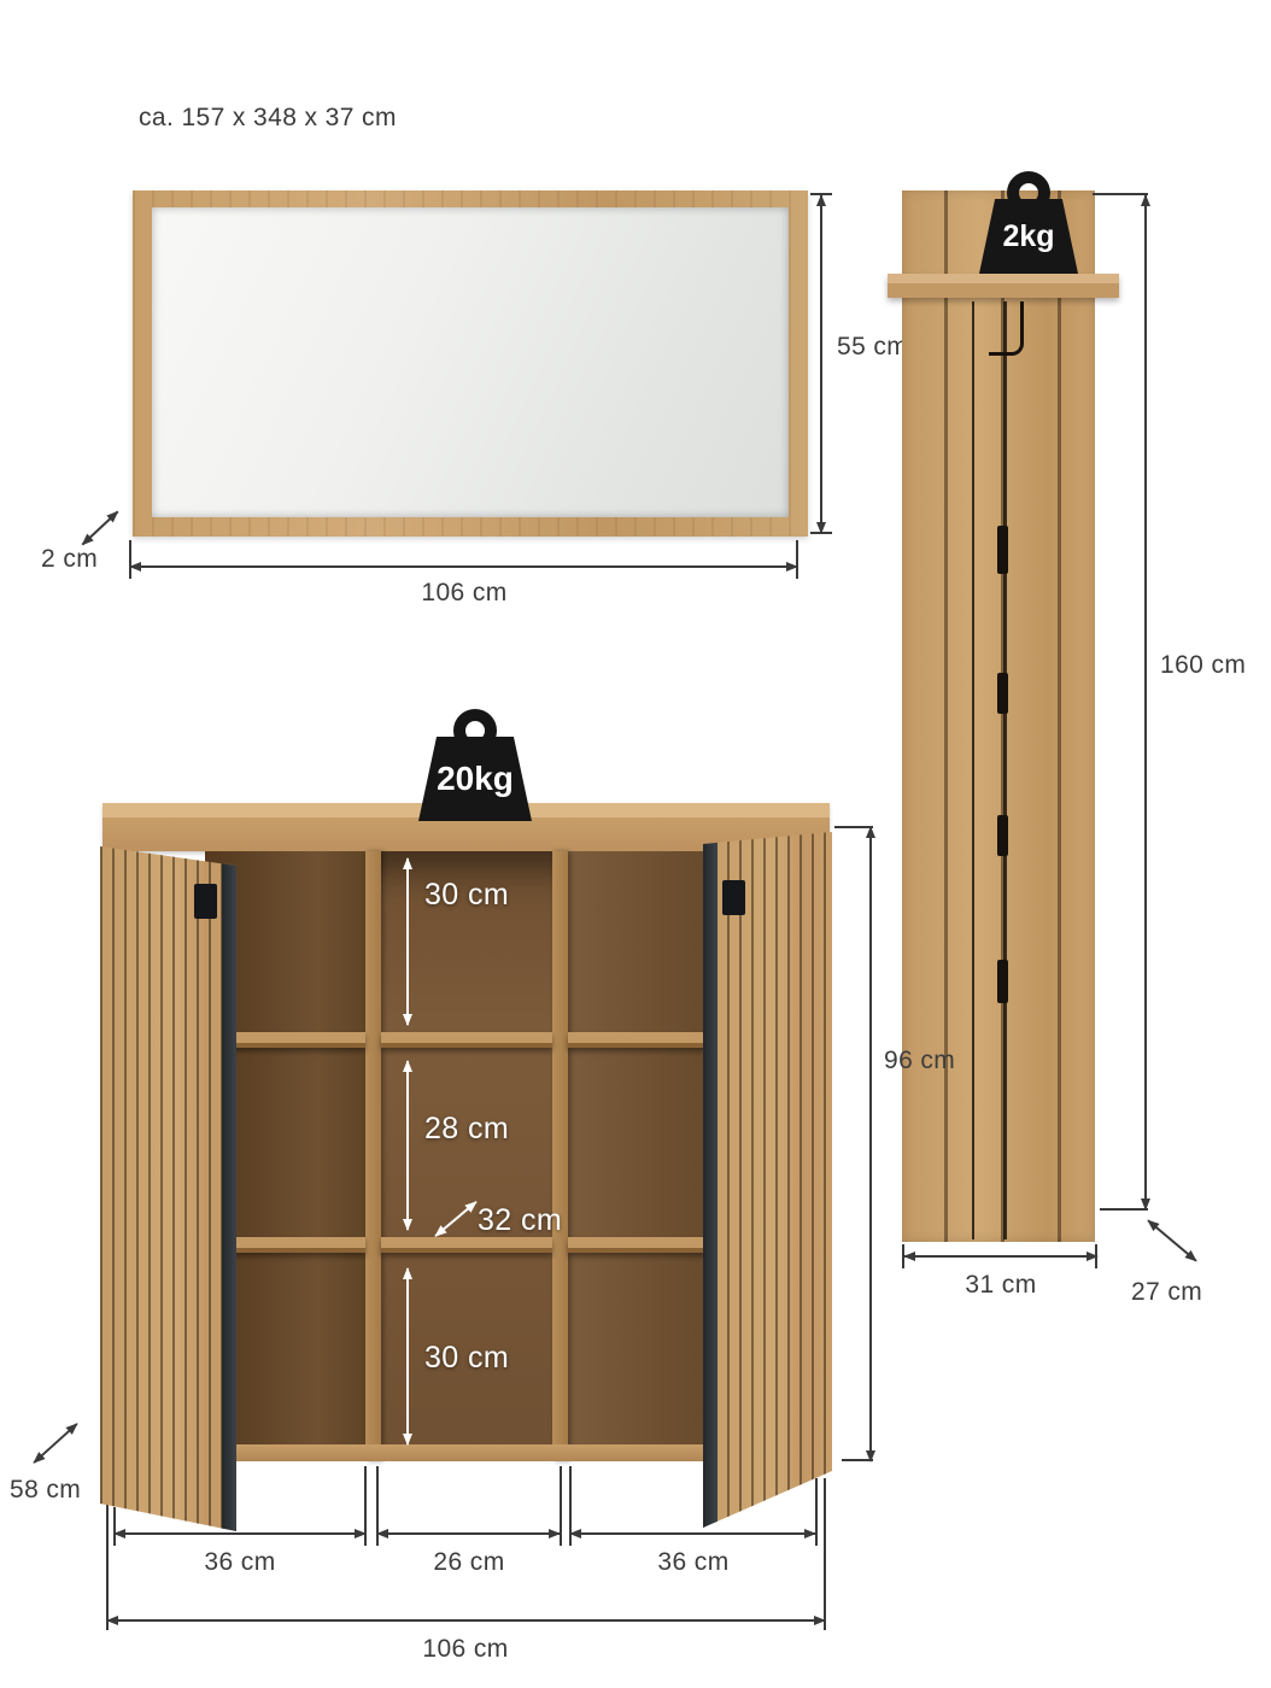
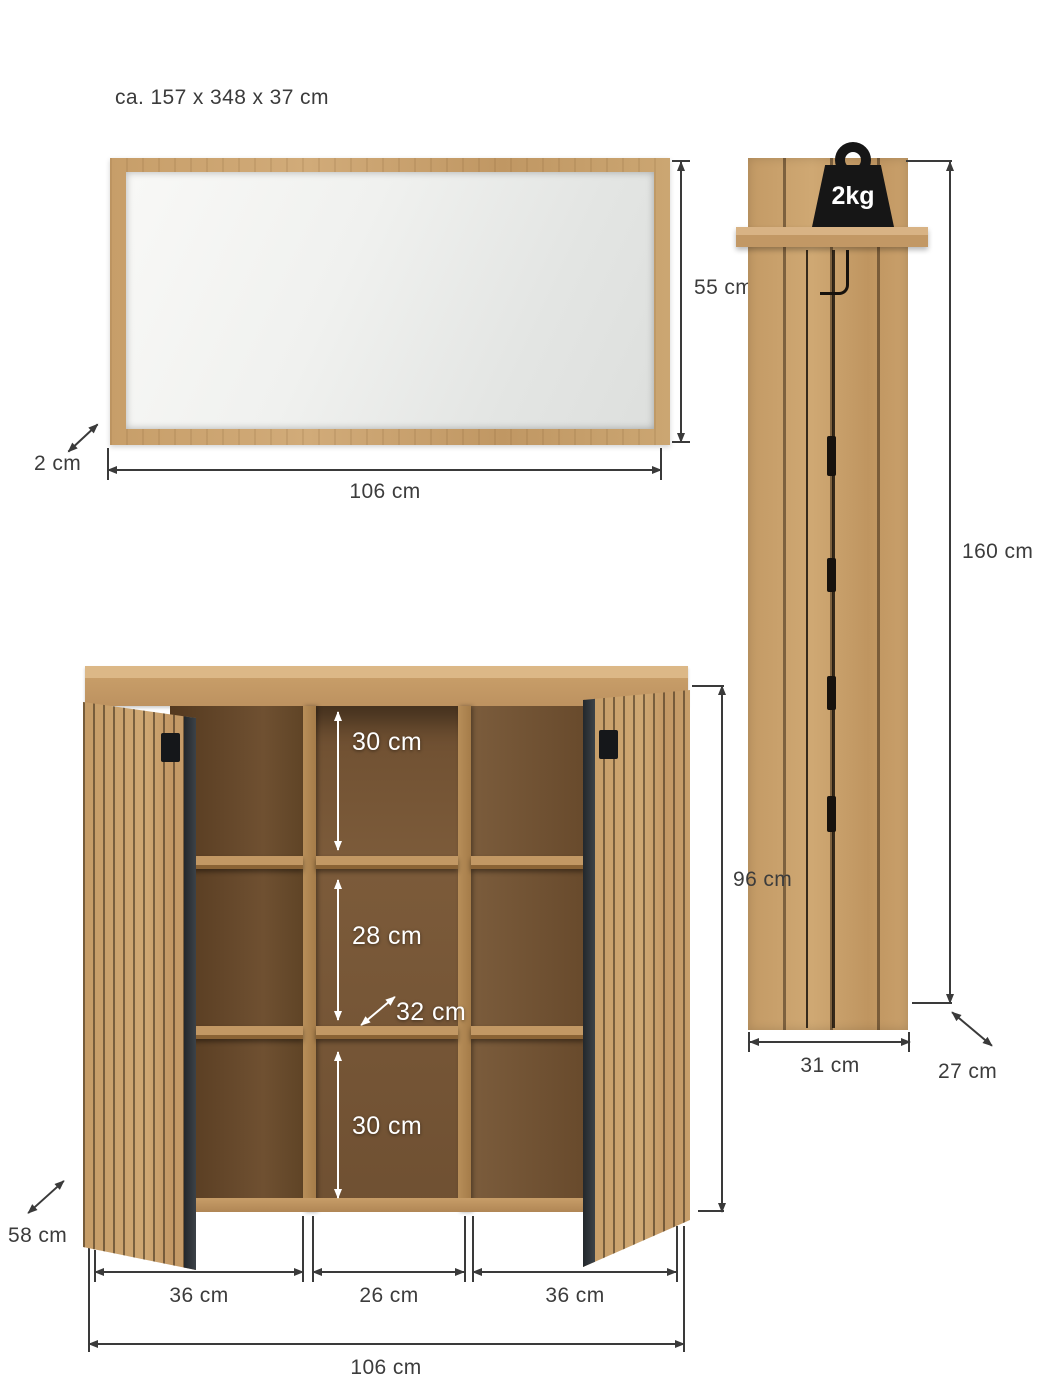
  ca. 157 x 348 x 37 cm
  55 cm
  106 cm
  2 cm
  2kg
  160 cm
  31 cm
  27 cm
- 20kg
  30 cm
  28 cm
  30 cm
  32 cm
  96 cm
  58 cm
  36 cm
  26 cm
  36 cm
  106 cm
